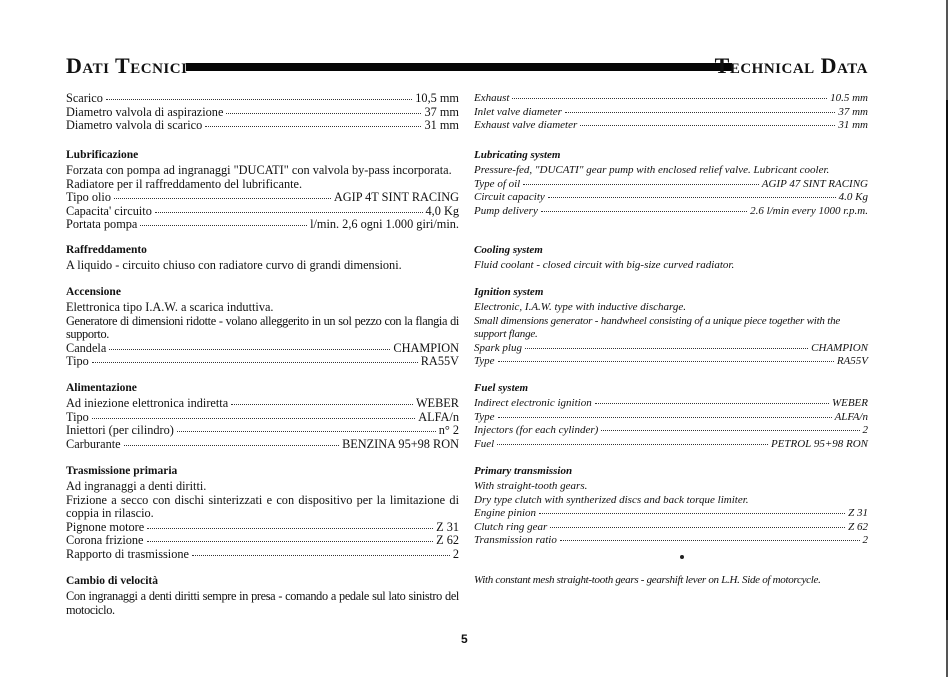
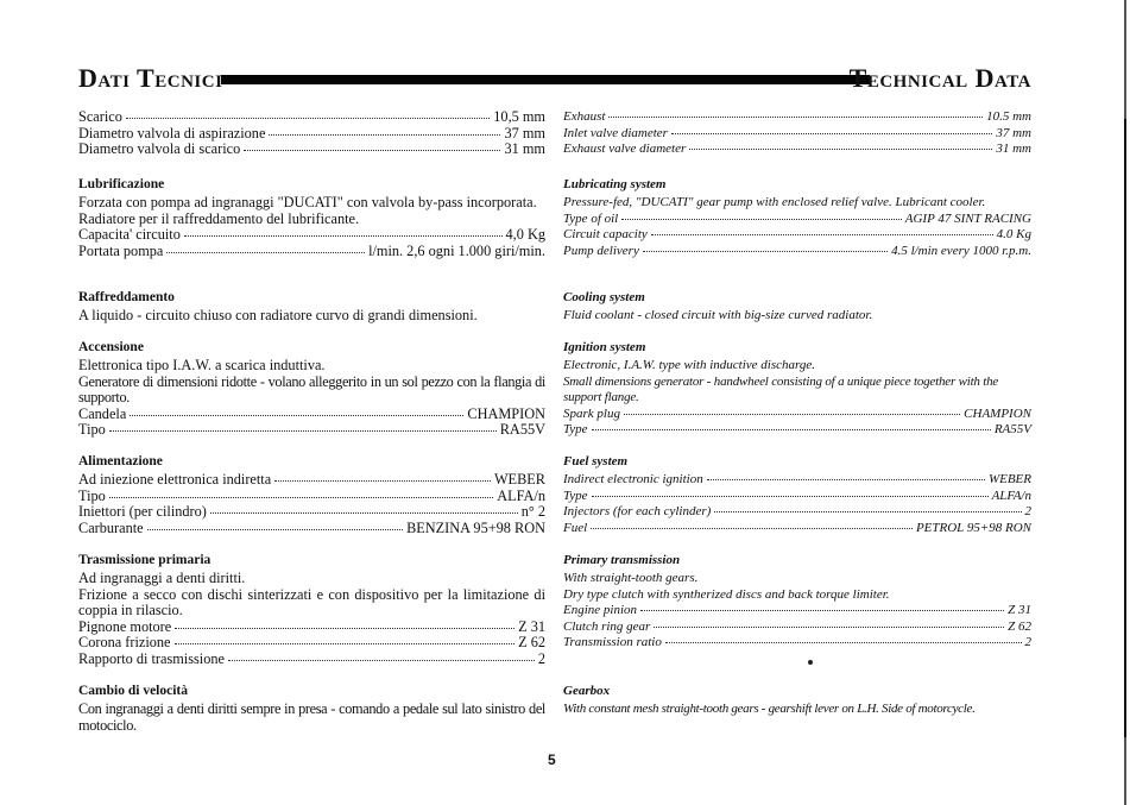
  Dati Tecnici
  Technical Data
  Scarico
  10,5 mm
  Diametro valvola di aspirazione
  37 mm
  Diametro valvola di scarico
  31 mm
  Lubrificazione
  Forzata con pompa ad ingranaggi "DUCATI" con valvola by-pass incorporata.
  Radiatore per il raffreddamento del lubrificante.
- Tipo olio
- AGIP 4T SINT RACING
  Capacita' circuito
  4,0 Kg
  Portata pompa
  l/min. 2,6 ogni 1.000 giri/min.
  Raffreddamento
  A liquido - circuito chiuso con radiatore curvo di grandi dimensioni.
  Accensione
  Elettronica tipo I.A.W. a scarica induttiva.
  Generatore di dimensioni ridotte - volano alleggerito in un sol pezzo con la flangia di supporto.
  Candela
  CHAMPION
  Tipo
  RA55V
  Alimentazione
  Ad iniezione elettronica indiretta
  WEBER
  Tipo
  ALFA/n
  Iniettori (per cilindro)
  n° 2
  Carburante
  BENZINA 95+98 RON
  Trasmissione primaria
  Ad ingranaggi a denti diritti.
  Frizione a secco con dischi sinterizzati e con dispositivo per la limitazione di coppia in rilascio.
  Pignone motore
  Z 31
  Corona frizione
  Z 62
  Rapporto di trasmissione
  2
  Cambio di velocità
  Con ingranaggi a denti diritti sempre in presa - comando a pedale sul lato sinistro del motociclo.
  Exhaust
  10.5 mm
  Inlet valve diameter
  37 mm
  Exhaust valve diameter
  31 mm
  Lubricating system
  Pressure-fed, "DUCATI" gear pump with enclosed relief valve. Lubricant cooler.
  Type of oil
  AGIP 47 SINT RACING
  Circuit capacity
  4.0 Kg
  Pump delivery
- 2.6 l/min every 1000 r.p.m.
+ 4.5 l/min every 1000 r.p.m.
  Cooling system
  Fluid coolant - closed circuit with big-size curved radiator.
  Ignition system
  Electronic, I.A.W. type with inductive discharge.
  Small dimensions generator - handwheel consisting of a unique piece together with the support flange.
  Spark plug
  CHAMPION
  Type
  RA55V
  Fuel system
  Indirect electronic ignition
  WEBER
  Type
  ALFA/n
  Injectors (for each cylinder)
  2
  Fuel
  PETROL 95+98 RON
  Primary transmission
  With straight-tooth gears.
  Dry type clutch with syntherized discs and back torque limiter.
  Engine pinion
  Z 31
  Clutch ring gear
  Z 62
  Transmission ratio
  2
+ Gearbox
  With constant mesh straight-tooth gears - gearshift lever on L.H. Side of motorcycle.
  5
